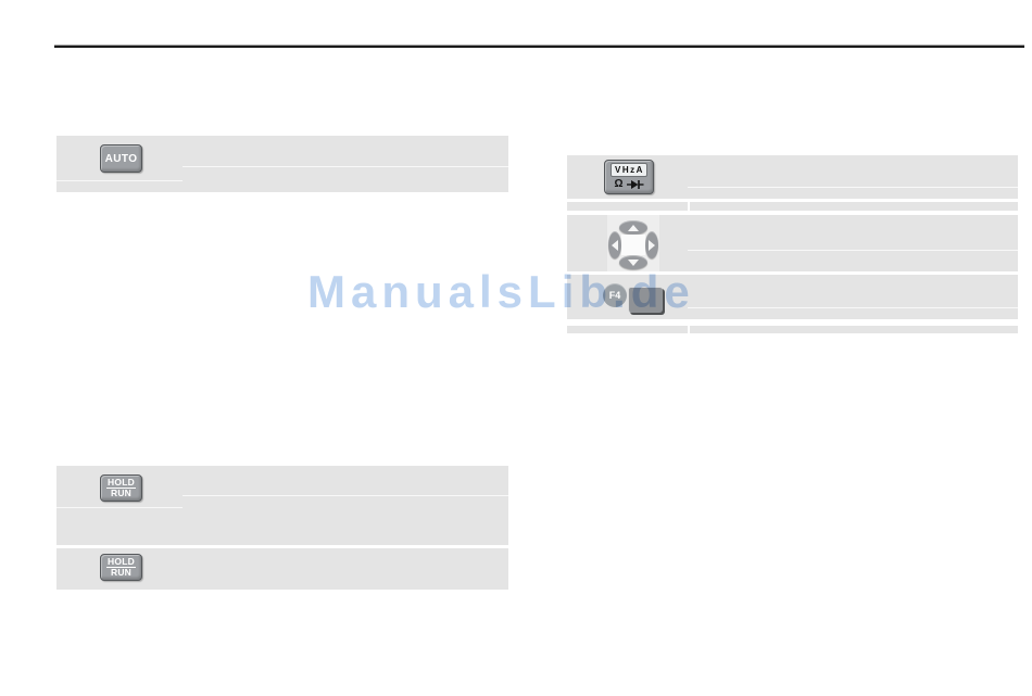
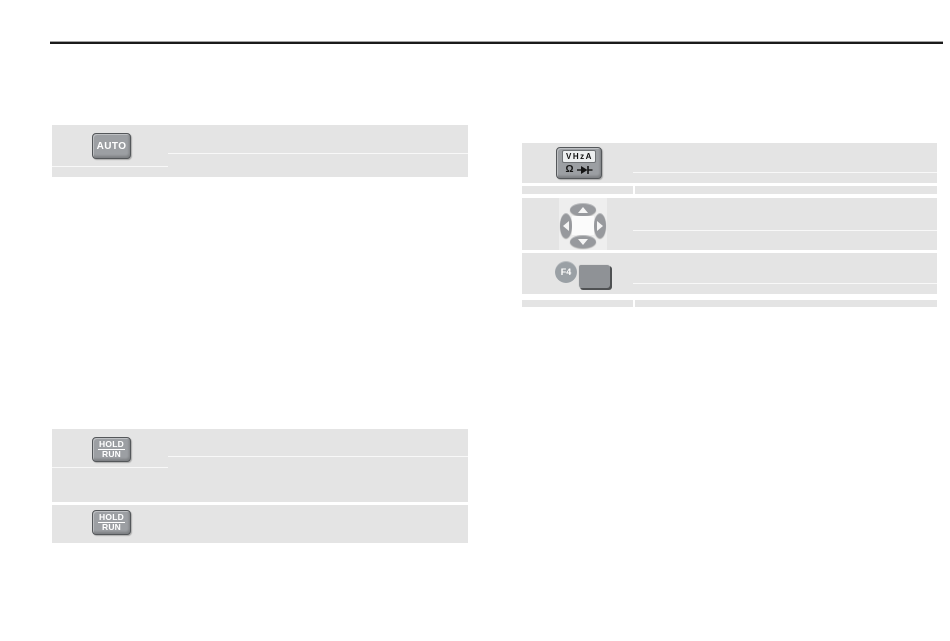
  AUTO
  VHzA
  Ω
  F4
  HOLD
  RUN
  HOLD
  RUN
- ManualsLib.de
